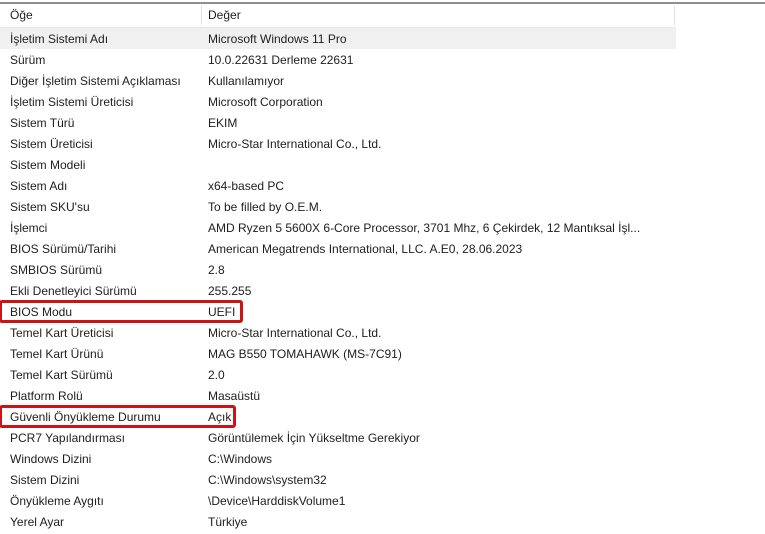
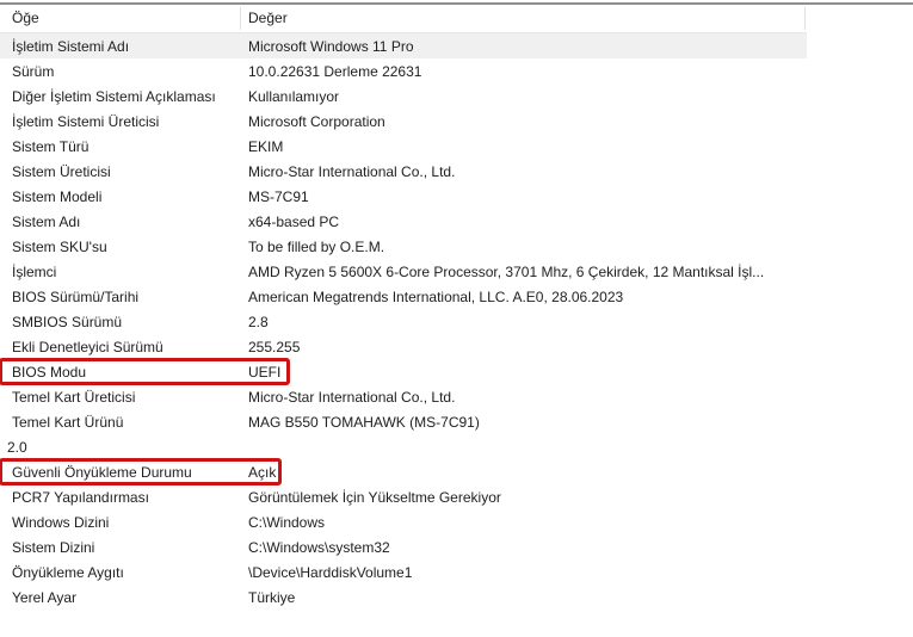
  Öğe
  Değer
  İşletim Sistemi Adı
  Microsoft Windows 11 Pro
  Sürüm
  10.0.22631 Derleme 22631
  Diğer İşletim Sistemi Açıklaması
  Kullanılamıyor
  İşletim Sistemi Üreticisi
  Microsoft Corporation
  Sistem Türü
  EKIM
  Sistem Üreticisi
  Micro-Star International Co., Ltd.
  Sistem Modeli
+ MS-7C91
  Sistem Adı
  x64-based PC
  Sistem SKU'su
  To be filled by O.E.M.
  İşlemci
  AMD Ryzen 5 5600X 6-Core Processor, 3701 Mhz, 6 Çekirdek, 12 Mantıksal İşl...
  BIOS Sürümü/Tarihi
  American Megatrends International, LLC. A.E0, 28.06.2023
  SMBIOS Sürümü
  2.8
  Ekli Denetleyici Sürümü
  255.255
  BIOS Modu
  UEFI
  Temel Kart Üreticisi
  Micro-Star International Co., Ltd.
  Temel Kart Ürünü
  MAG B550 TOMAHAWK (MS-7C91)
- Temel Kart Sürümü
  2.0
- Platform Rolü
- Masaüstü
  Güvenli Önyükleme Durumu
  Açık
  PCR7 Yapılandırması
  Görüntülemek İçin Yükseltme Gerekiyor
  Windows Dizini
  C:\Windows
  Sistem Dizini
  C:\Windows\system32
  Önyükleme Aygıtı
  \Device\HarddiskVolume1
  Yerel Ayar
  Türkiye
